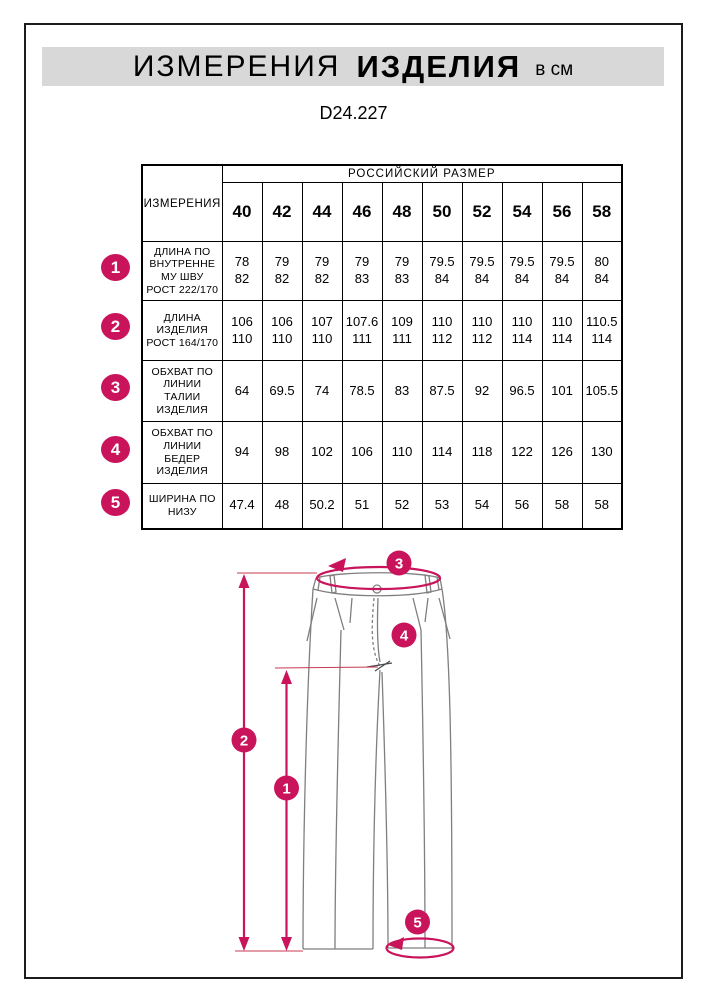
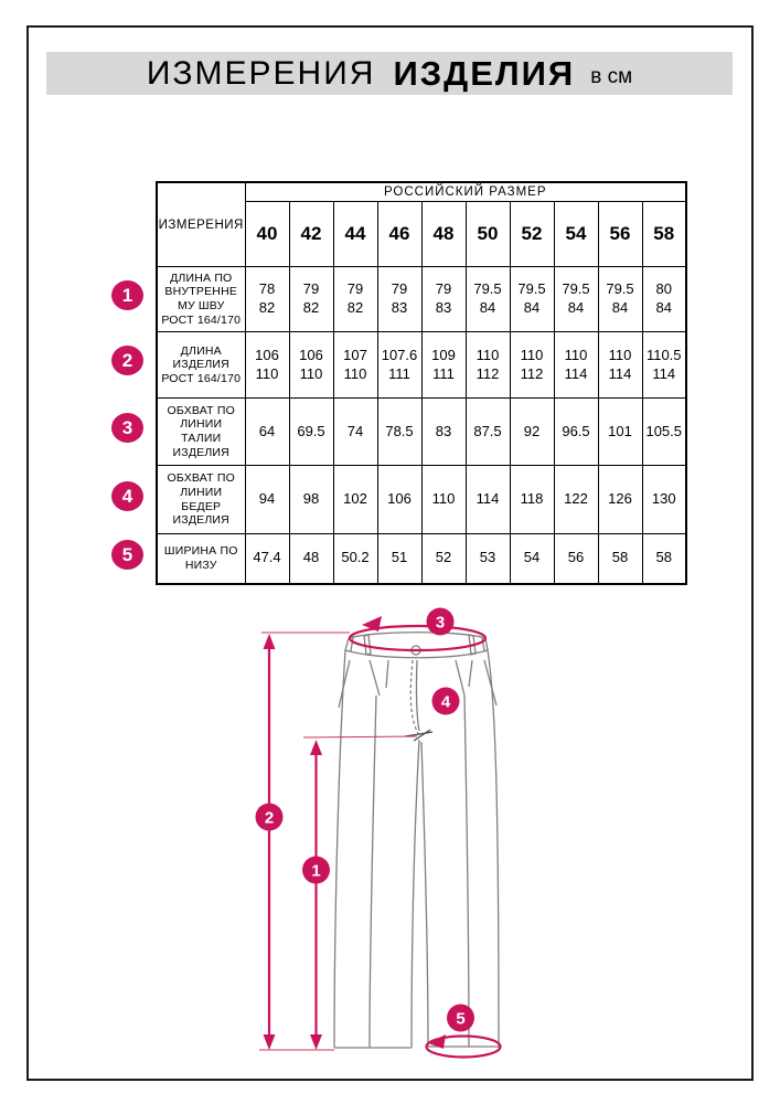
  ИЗМЕРЕНИЯ
  ИЗДЕЛИЯ
  в см
- D24.227
  ИЗМЕРЕНИЯ	РОССИЙСКИЙ РАЗМЕР
  40	42	44	46	48	50	52	54	56	58
- ДЛИНА ПО ВНУТРЕННЕ МУ ШВУ РОСТ 222/170	78 82	79 82	79 82	79 83	79 83	79.5 84	79.5 84	79.5 84	79.5 84	80 84
+ ДЛИНА ПО ВНУТРЕННЕ МУ ШВУ РОСТ 164/170	78 82	79 82	79 82	79 83	79 83	79.5 84	79.5 84	79.5 84	79.5 84	80 84
  ДЛИНА ИЗДЕЛИЯ РОСТ 164/170	106 110	106 110	107 110	107.6 111	109 111	110 112	110 112	110 114	110 114	110.5 114
  ОБХВАТ ПО ЛИНИИ ТАЛИИ ИЗДЕЛИЯ	64	69.5	74	78.5	83	87.5	92	96.5	101	105.5
  ОБХВАТ ПО ЛИНИИ БЕДЕР ИЗДЕЛИЯ	94	98	102	106	110	114	118	122	126	130
  ШИРИНА ПО НИЗУ	47.4	48	50.2	51	52	53	54	56	58	58
  1
  2
  3
  4
  5
  3
  4
  2
  1
  5
